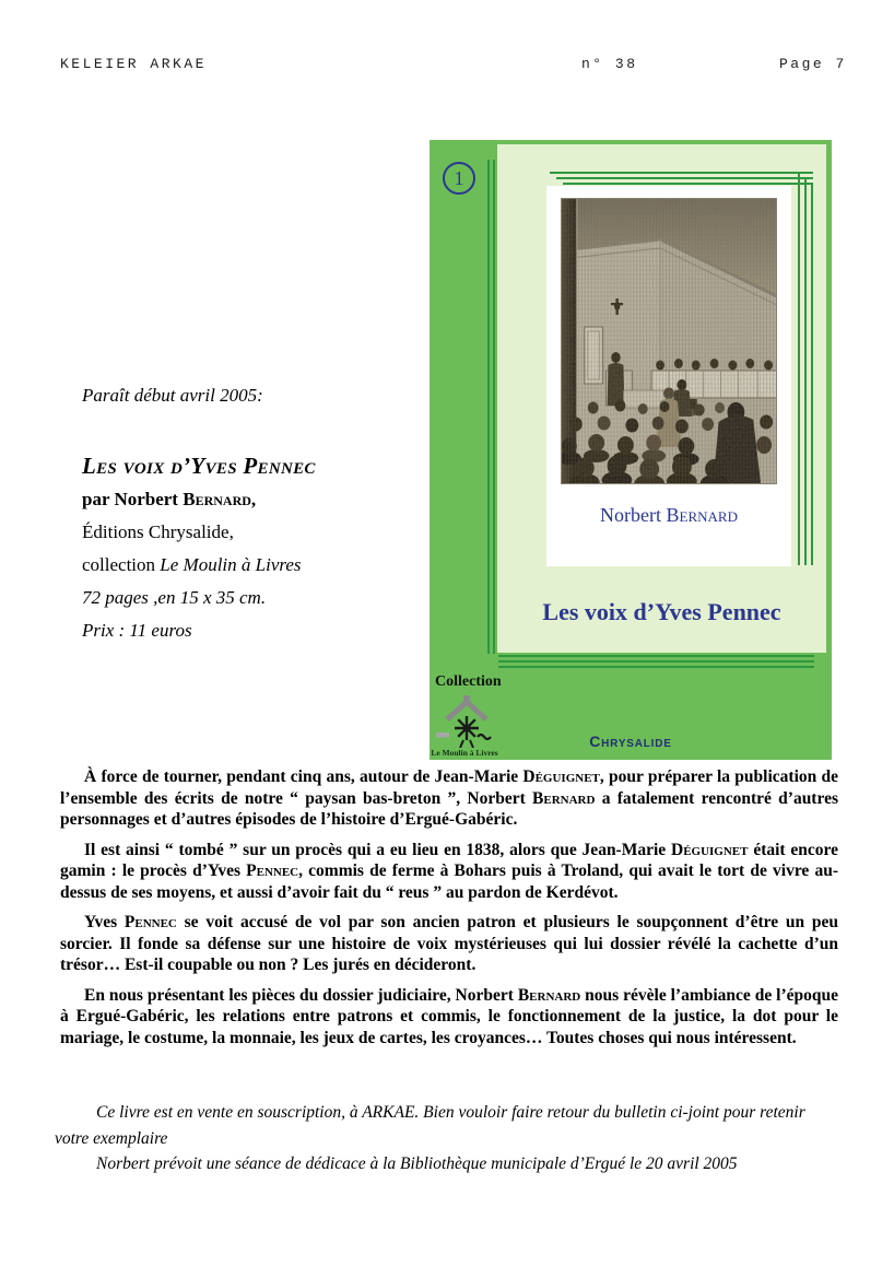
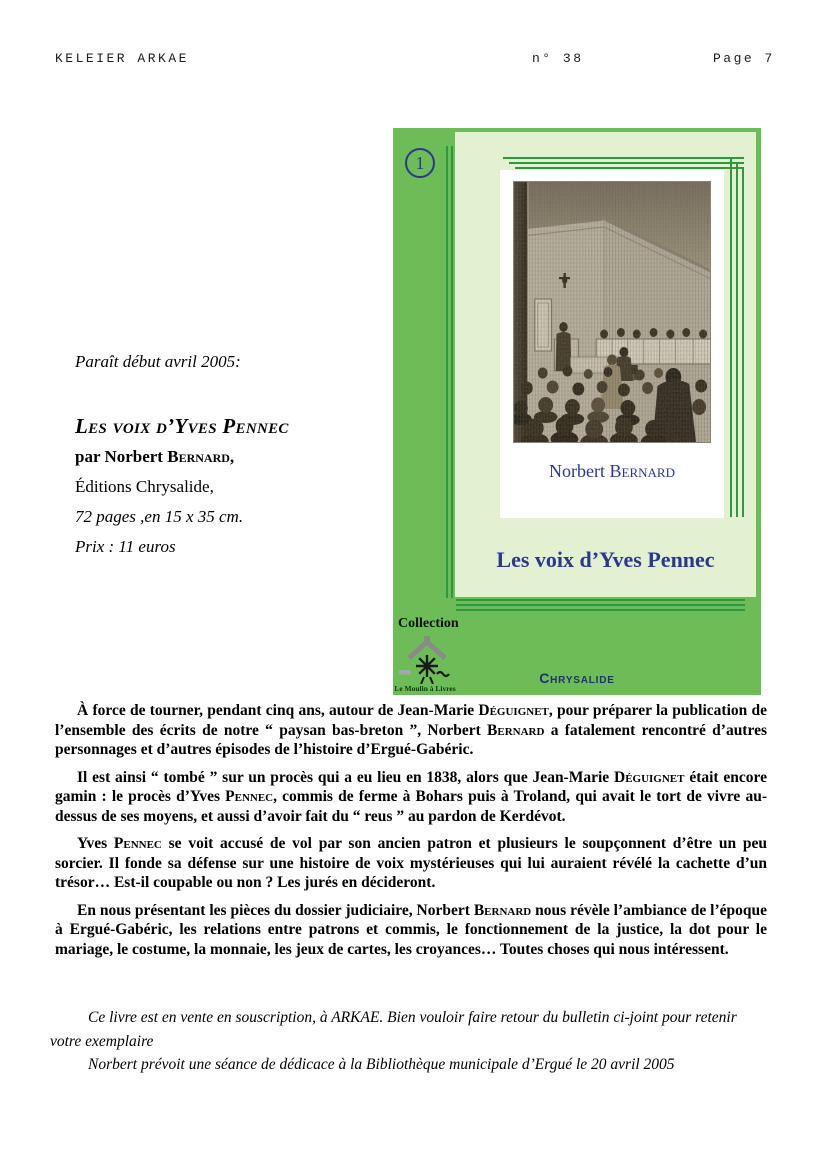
  KELEIER ARKAE
  n° 38
  Page 7
  Paraît début avril 2005:
  Les voix d’Yves Pennec
  par Norbert Bernard,
  Éditions Chrysalide,
- collection Le Moulin à Livres
  72 pages ,en 15 x 35 cm.
  Prix : 11 euros
  1
  Norbert Bernard
  Les voix d’Yves Pennec
  Collection
  Le Moulin à Livres
  Chrysalide
  À force de tourner, pendant cinq ans, autour de Jean-Marie Déguignet, pour préparer la publication de l’ensemble des écrits de notre “ paysan bas-breton ”, Norbert Bernard a fatalement rencontré d’autres personnages et d’autres épisodes de l’histoire d’Ergué-Gabéric.
  Il est ainsi “ tombé ” sur un procès qui a eu lieu en 1838, alors que Jean-Marie Déguignet était encore gamin : le procès d’Yves Pennec, commis de ferme à Bohars puis à Troland, qui avait le tort de vivre au-dessus de ses moyens, et aussi d’avoir fait du “ reus ” au pardon de Kerdévot.
- Yves Pennec se voit accusé de vol par son ancien patron et plusieurs le soupçonnent d’être un peu sorcier. Il fonde sa défense sur une histoire de voix mystérieuses qui lui dossier révélé la cachette d’un trésor… Est-il coupable ou non ? Les jurés en décideront.
+ Yves Pennec se voit accusé de vol par son ancien patron et plusieurs le soupçonnent d’être un peu sorcier. Il fonde sa défense sur une histoire de voix mystérieuses qui lui auraient révélé la cachette d’un trésor… Est-il coupable ou non ? Les jurés en décideront.
  En nous présentant les pièces du dossier judiciaire, Norbert Bernard nous révèle l’ambiance de l’époque à Ergué-Gabéric, les relations entre patrons et commis, le fonctionnement de la justice, la dot pour le mariage, le costume, la monnaie, les jeux de cartes, les croyances… Toutes choses qui nous intéressent.
  Ce livre est en vente en souscription, à ARKAE. Bien vouloir faire retour du bulletin ci-joint pour retenir votre exemplaire
  Norbert prévoit une séance de dédicace à la Bibliothèque municipale d’Ergué le 20 avril 2005
